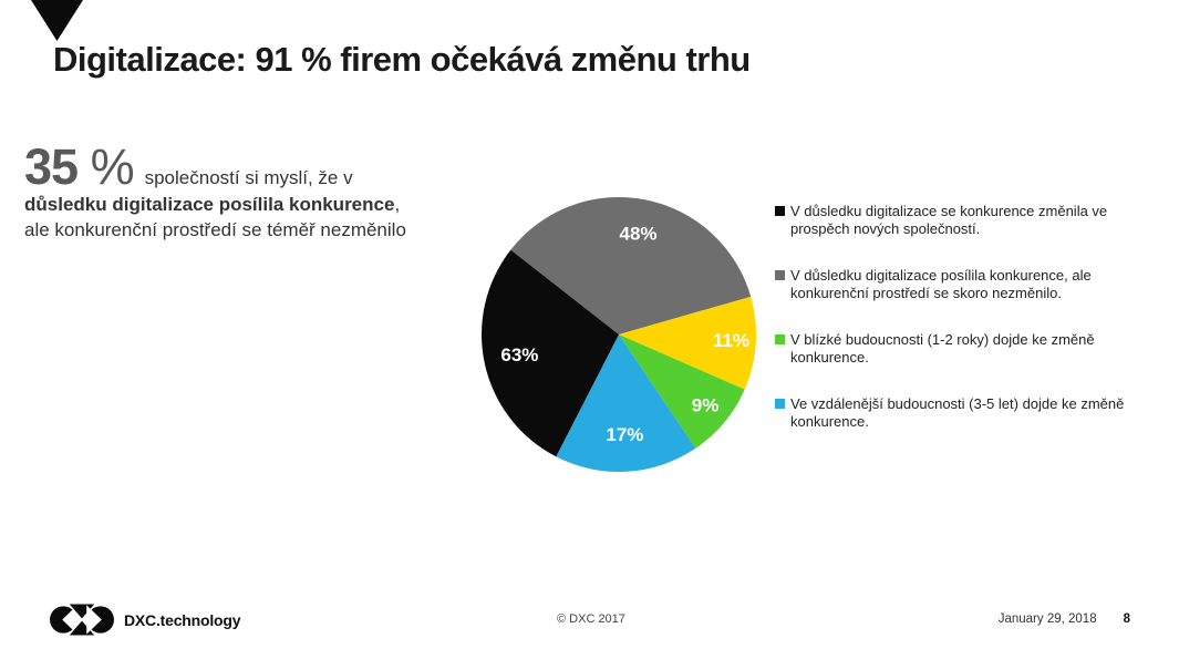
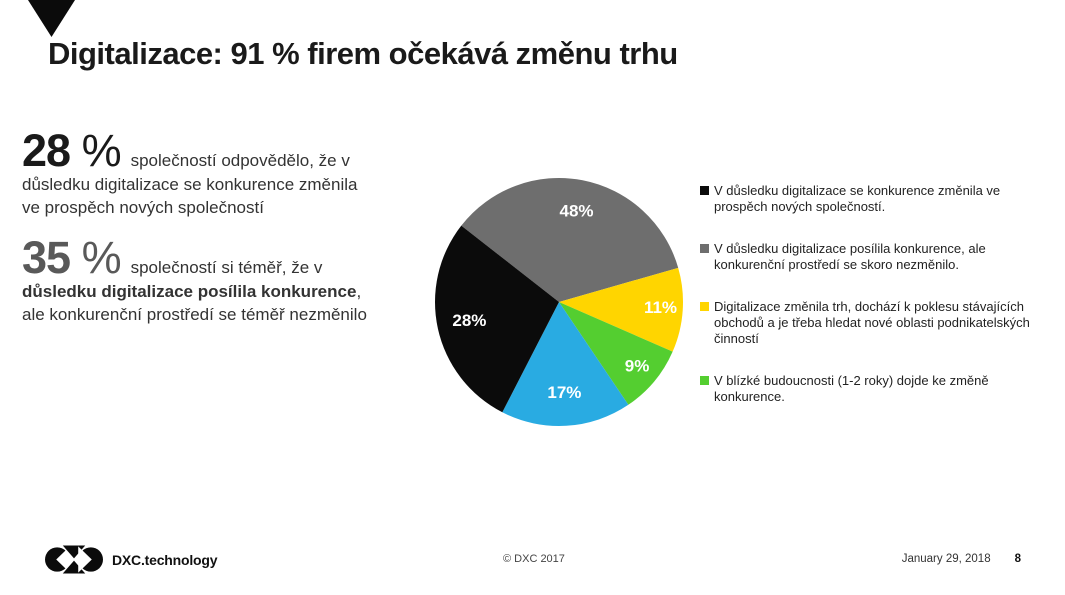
  Digitalizace: 91 % firem očekává změnu trhu
+ 28 % společností odpovědělo, že v důsledku digitalizace se konkurence změnila ve prospěch nových společností
- 35 % společností si myslí, že v důsledku digitalizace posílila konkurence, ale konkurenční prostředí se téměř nezměnilo
+ 35 % společností si téměř, že v důsledku digitalizace posílila konkurence, ale konkurenční prostředí se téměř nezměnilo
  48%
  11%
  9%
  17%
- 63%
+ 28%
  V důsledku digitalizace se konkurence změnila ve prospěch nových společností.
  V důsledku digitalizace posílila konkurence, ale konkurenční prostředí se skoro nezměnilo.
+ Digitalizace změnila trh, dochází k poklesu stávajících obchodů a je třeba hledat nové oblasti podnikatelských činností
  V blízké budoucnosti (1-2 roky) dojde ke změně konkurence.
- Ve vzdálenější budoucnosti (3-5 let) dojde ke změně konkurence.
  DXC.technology
  © DXC 2017
  January 29, 2018
  8
